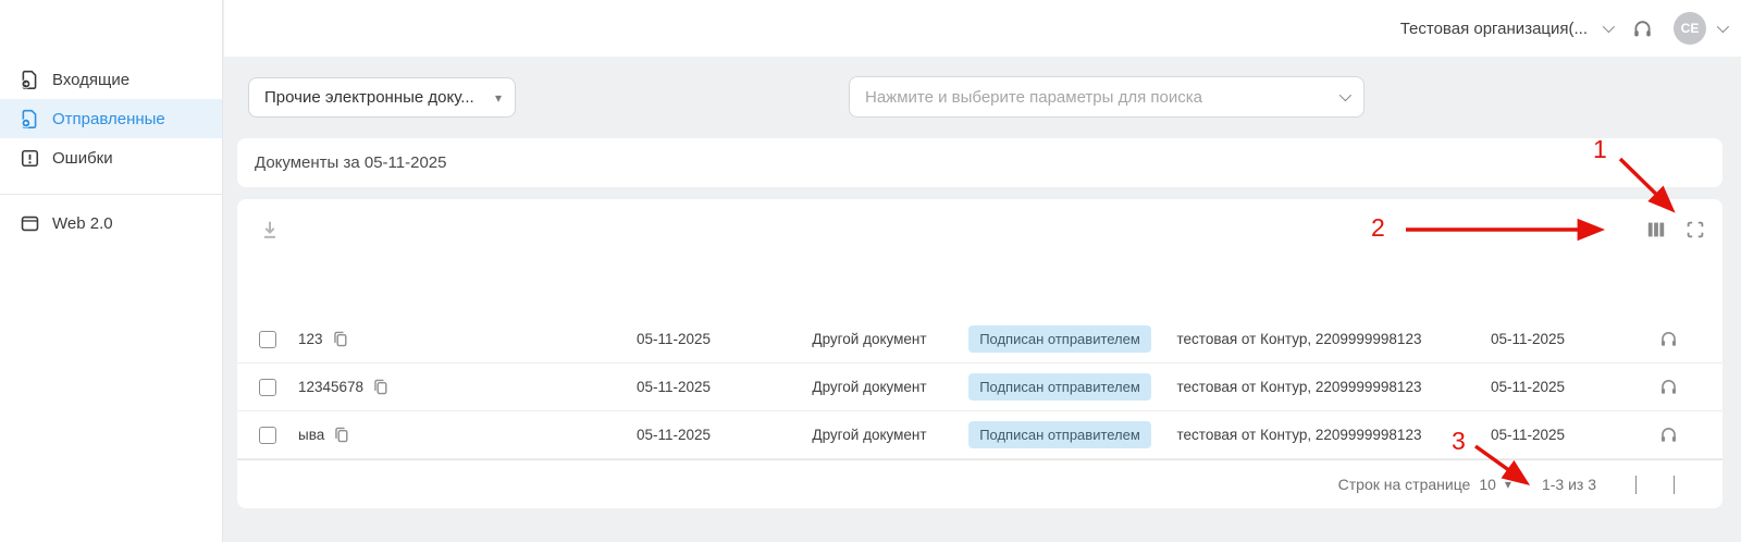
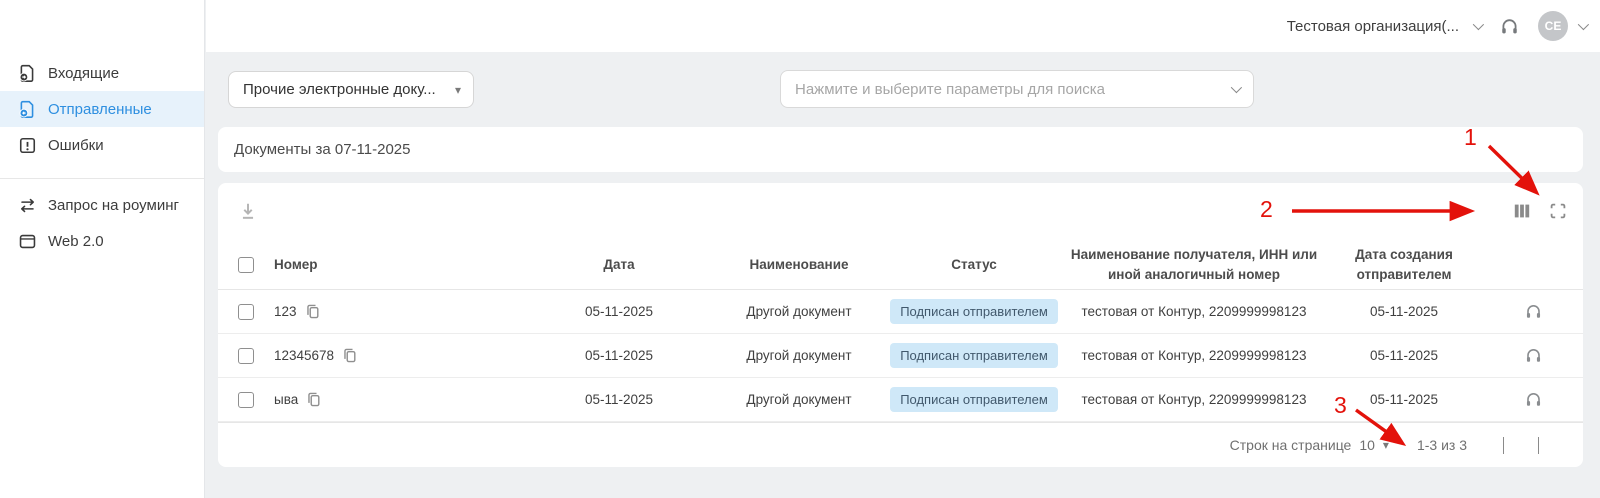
  Входящие
  Отправленные
  Ошибки
+ Запрос на роуминг
  Web 2.0
  Тестовая организация(...
  CE
  Прочие электронные доку...
  ▾
  Нажмите и выберите параметры для поиска
- Документы за 05-11-2025
+ Документы за 07-11-2025
+ Номер
+ Дата
+ Наименование
+ Статус
+ Наименование получателя, ИНН или иной аналогичный номер
+ Дата создания отправителем
  123
  05-11-2025
  Другой документ
  Подписан отправителем
  тестовая от Контур, 2209999998123
  05-11-2025
  12345678
  05-11-2025
  Другой документ
  Подписан отправителем
  тестовая от Контур, 2209999998123
  05-11-2025
  ыва
  05-11-2025
  Другой документ
  Подписан отправителем
  тестовая от Контур, 2209999998123
  05-11-2025
  Строк на странице
  10
  ▾
  1-3 из 3
  1
  2
  3
